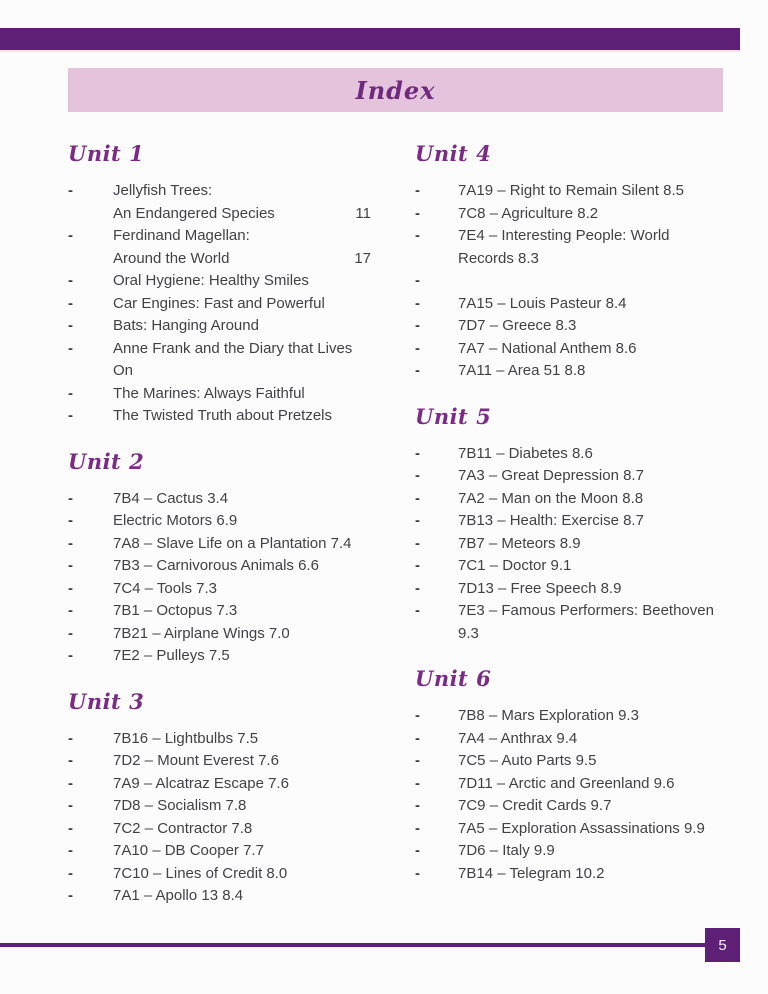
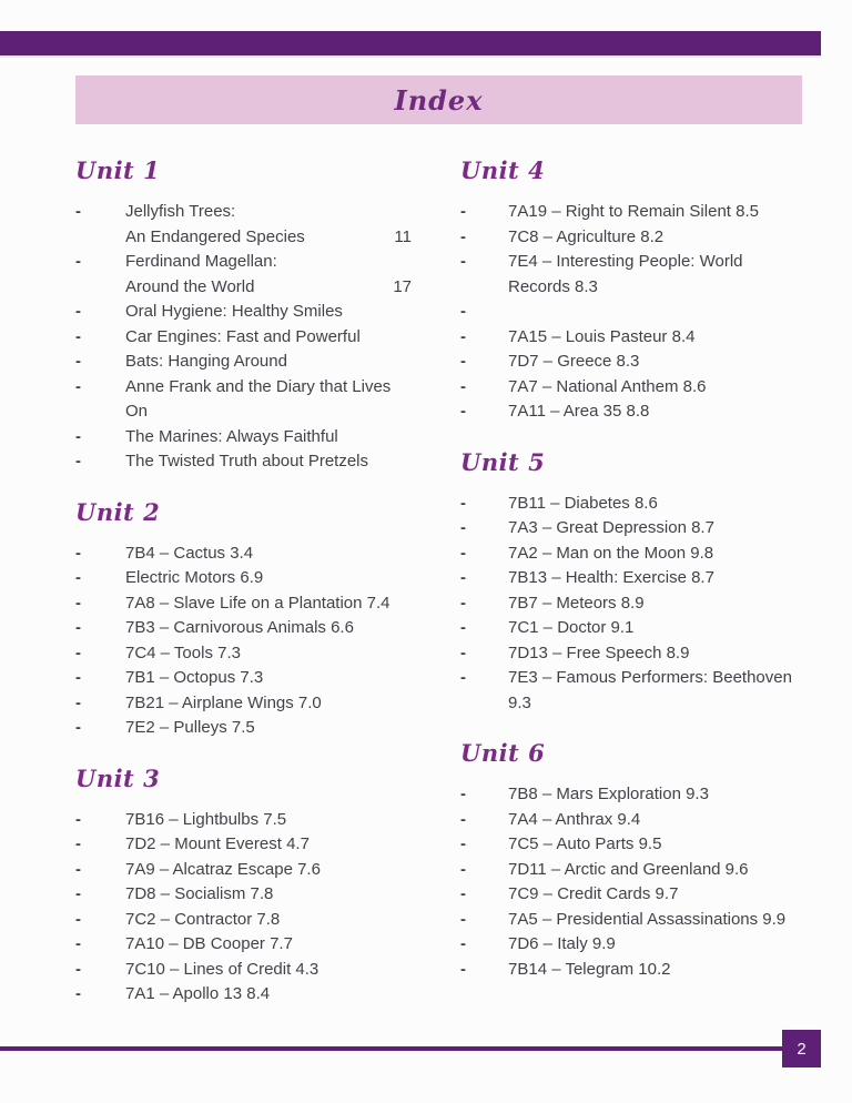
  Index
  Unit 1
  -
  Jellyfish Trees:
  An Endangered Species
  11
  -
  Ferdinand Magellan:
  Around the World
  17
  -
  Oral Hygiene: Healthy Smiles
  -
  Car Engines: Fast and Powerful
  -
  Bats: Hanging Around
  -
  Anne Frank and the Diary that Lives On
  -
  The Marines: Always Faithful
  -
  The Twisted Truth about Pretzels
  Unit 2
  -
  7B4 – Cactus 3.4
  -
  Electric Motors 6.9
  -
  7A8 – Slave Life on a Plantation 7.4
  -
  7B3 – Carnivorous Animals 6.6
  -
  7C4 – Tools 7.3
  -
  7B1 – Octopus 7.3
  -
  7B21 – Airplane Wings 7.0
  -
  7E2 – Pulleys 7.5
  Unit 3
  -
  7B16 – Lightbulbs 7.5
  -
- 7D2 – Mount Everest 7.6
+ 7D2 – Mount Everest 4.7
  -
  7A9 – Alcatraz Escape 7.6
  -
  7D8 – Socialism 7.8
  -
  7C2 – Contractor 7.8
  -
  7A10 – DB Cooper 7.7
  -
- 7C10 – Lines of Credit 8.0
+ 7C10 – Lines of Credit 4.3
  -
  7A1 – Apollo 13 8.4
  Unit 4
  -
  7A19 – Right to Remain Silent 8.5
  -
  7C8 – Agriculture 8.2
  -
  7E4 – Interesting People: World Records 8.3
  -
  -
  7A15 – Louis Pasteur 8.4
  -
  7D7 – Greece 8.3
  -
  7A7 – National Anthem 8.6
  -
- 7A11 – Area 51 8.8
+ 7A11 – Area 35 8.8
  Unit 5
  -
  7B11 – Diabetes 8.6
  -
  7A3 – Great Depression 8.7
  -
- 7A2 – Man on the Moon 8.8
+ 7A2 – Man on the Moon 9.8
  -
  7B13 – Health: Exercise 8.7
  -
  7B7 – Meteors 8.9
  -
  7C1 – Doctor 9.1
  -
  7D13 – Free Speech 8.9
  -
  7E3 – Famous Performers: Beethoven 9.3
  Unit 6
  -
  7B8 – Mars Exploration 9.3
  -
  7A4 – Anthrax 9.4
  -
  7C5 – Auto Parts 9.5
  -
  7D11 – Arctic and Greenland 9.6
  -
  7C9 – Credit Cards 9.7
  -
- 7A5 – Exploration Assassinations 9.9
+ 7A5 – Presidential Assassinations 9.9
  -
  7D6 – Italy 9.9
  -
  7B14 – Telegram 10.2
- 5
+ 2
